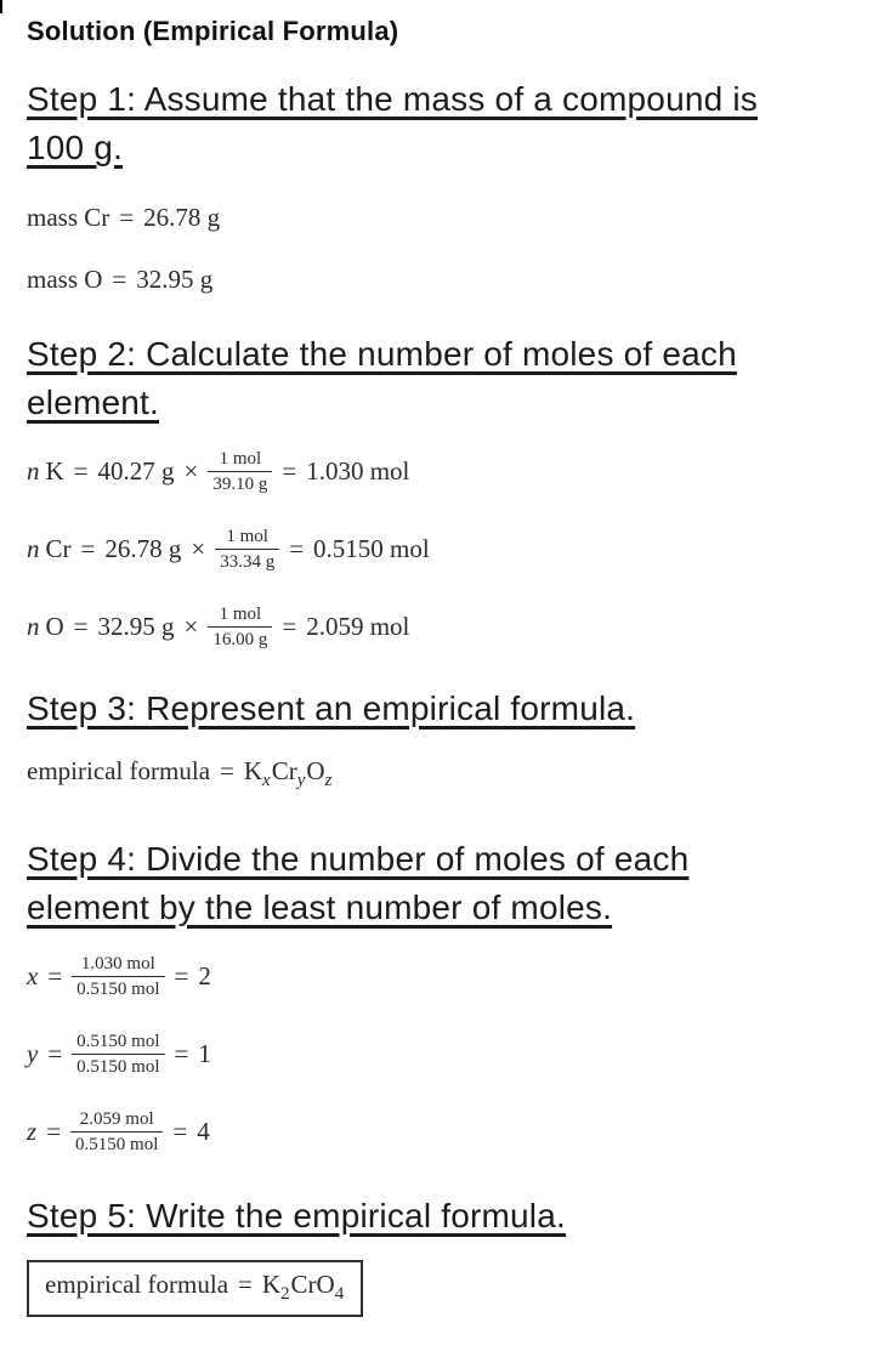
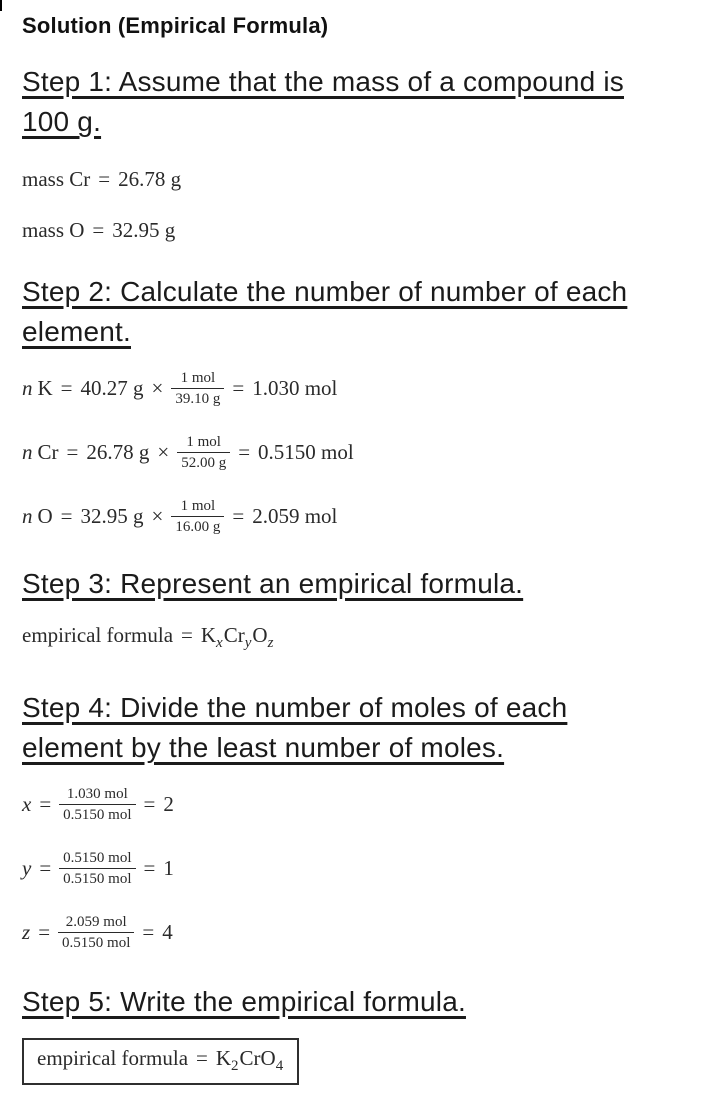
  Solution (Empirical Formula)
  Step 1: Assume that the mass of a compound is
  100 g.
  mass Cr = 26.78 g
  mass O = 32.95 g
- Step 2: Calculate the number of moles of each
+ Step 2: Calculate the number of number of each
  element.
  n
  K
  =
  40.27 g
  ×
  1 mol
  39.10 g
  =
  1.030 mol
  n
  Cr
  =
  26.78 g
  ×
  1 mol
- 33.34 g
+ 52.00 g
  =
  0.5150 mol
  n
  O
  =
  32.95 g
  ×
  1 mol
  16.00 g
  =
  2.059 mol
  Step 3: Represent an empirical formula.
  empirical formula = KxCryOz
  Step 4: Divide the number of moles of each
  element by the least number of moles.
  x
  =
  1.030 mol
  0.5150 mol
  =
  2
  y
  =
  0.5150 mol
  0.5150 mol
  =
  1
  z
  =
  2.059 mol
  0.5150 mol
  =
  4
  Step 5: Write the empirical formula.
  empirical formula = K2CrO4
